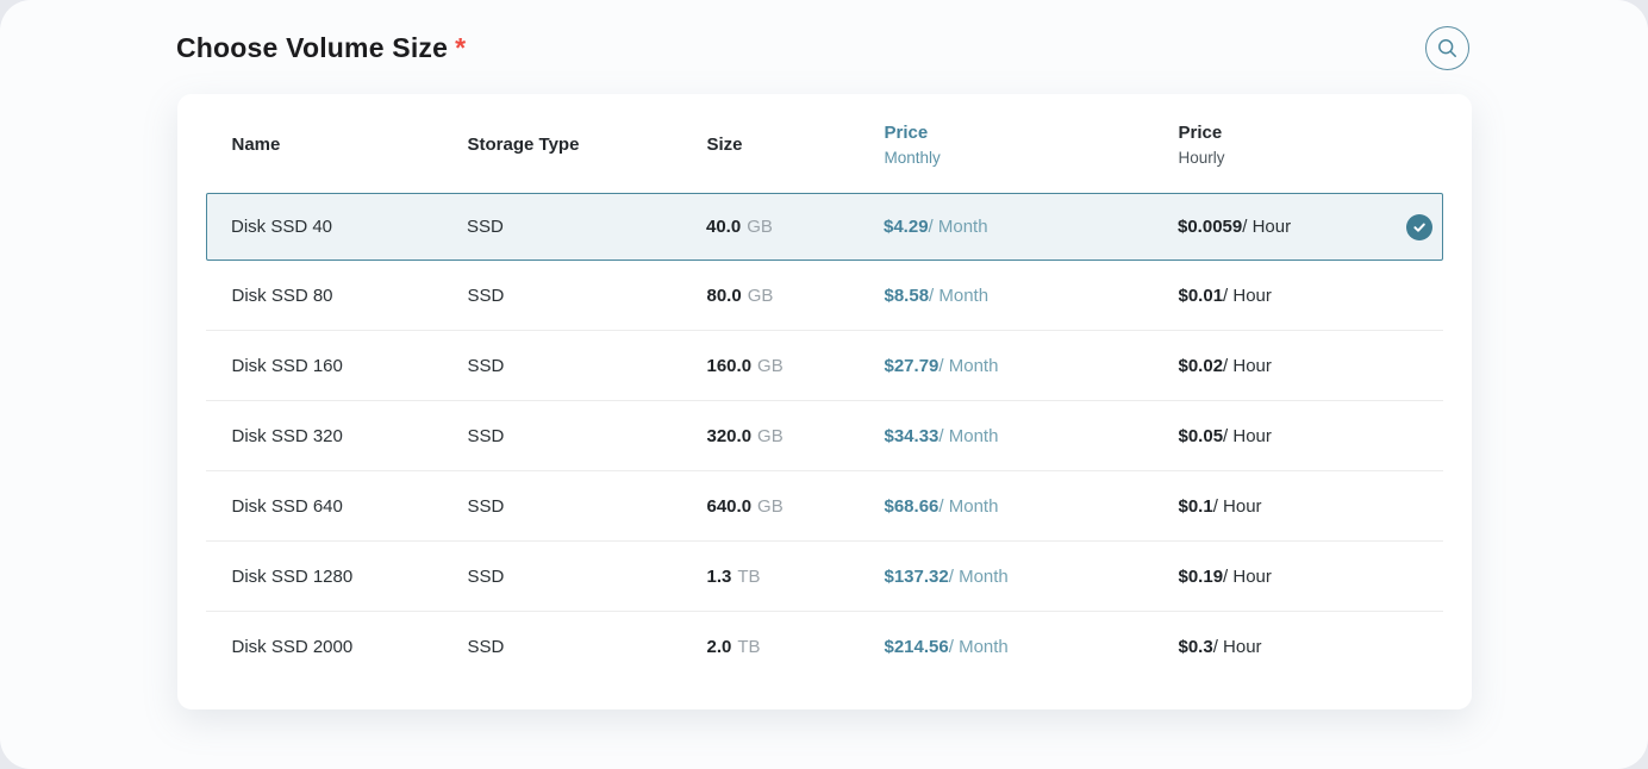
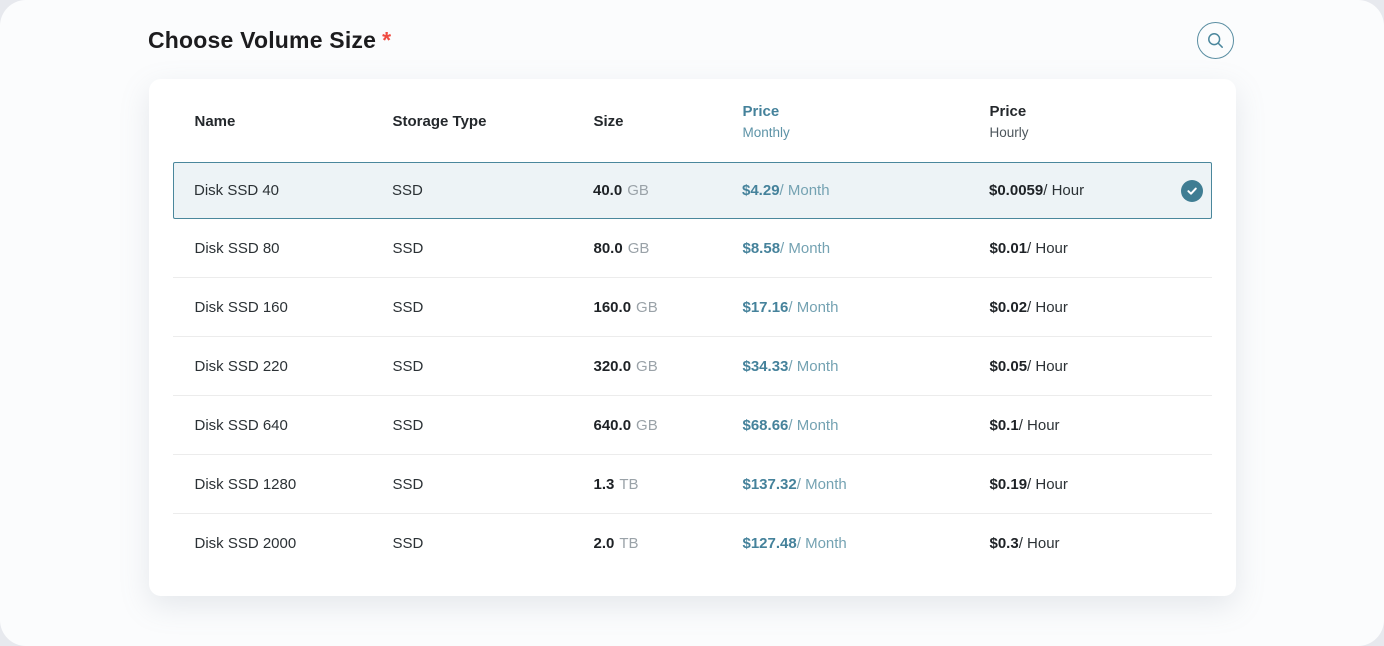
  Choose Volume Size *
  Name
  Storage Type
  Size
  Price
  Monthly
  Price
  Hourly
  Disk SSD 40
  SSD
  40.0 GB
  $4.29/ Month
  $0.0059/ Hour
  Disk SSD 80
  SSD
  80.0 GB
  $8.58/ Month
  $0.01/ Hour
  Disk SSD 160
  SSD
  160.0 GB
- $27.79/ Month
+ $17.16/ Month
  $0.02/ Hour
- Disk SSD 320
+ Disk SSD 220
  SSD
  320.0 GB
  $34.33/ Month
  $0.05/ Hour
  Disk SSD 640
  SSD
  640.0 GB
  $68.66/ Month
  $0.1/ Hour
  Disk SSD 1280
  SSD
  1.3 TB
  $137.32/ Month
  $0.19/ Hour
  Disk SSD 2000
  SSD
  2.0 TB
- $214.56/ Month
+ $127.48/ Month
  $0.3/ Hour
